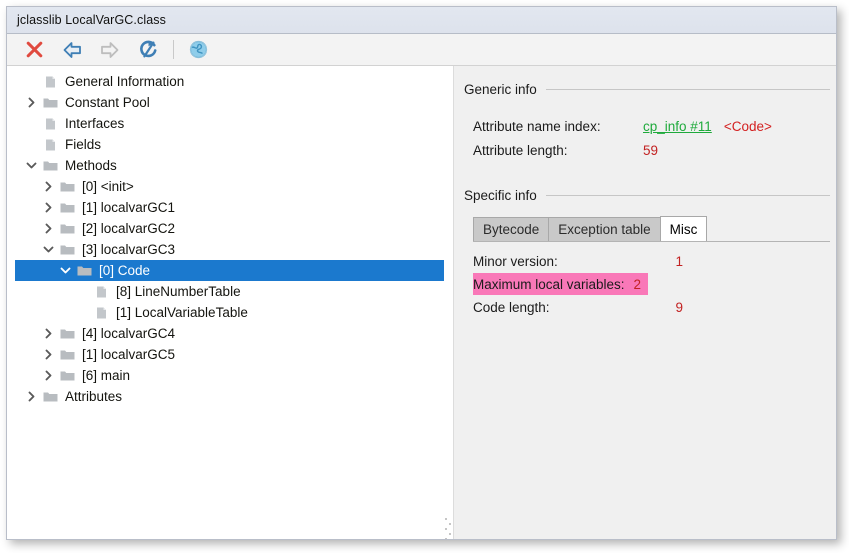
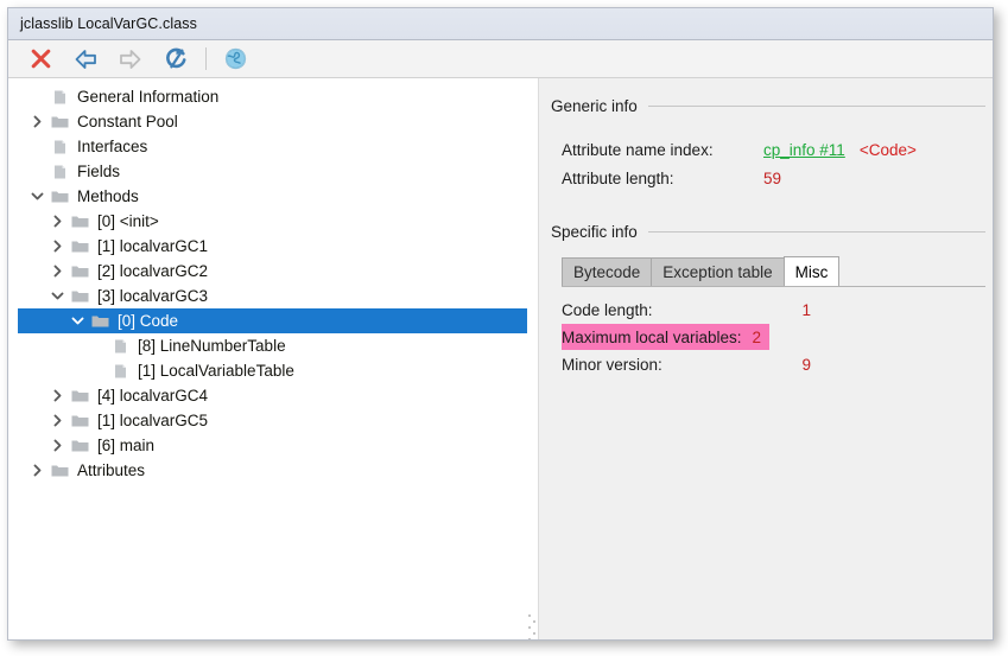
  jclasslib LocalVarGC.class
  General Information
  Constant Pool
  Interfaces
  Fields
  Methods
  [0] <init>
  [1] localvarGC1
  [2] localvarGC2
  [3] localvarGC3
  [0] Code
  [8] LineNumberTable
  [1] LocalVariableTable
  [4] localvarGC4
  [1] localvarGC5
  [6] main
  Attributes
  Generic info
  Attribute name index:
  cp_info #11
  <Code>
  Attribute length:
  59
  Specific info
  Bytecode
  Exception table
  Misc
- Minor version:
+ Code length:
  1
  Maximum local variables:
  2
- Code length:
+ Minor version:
  9
